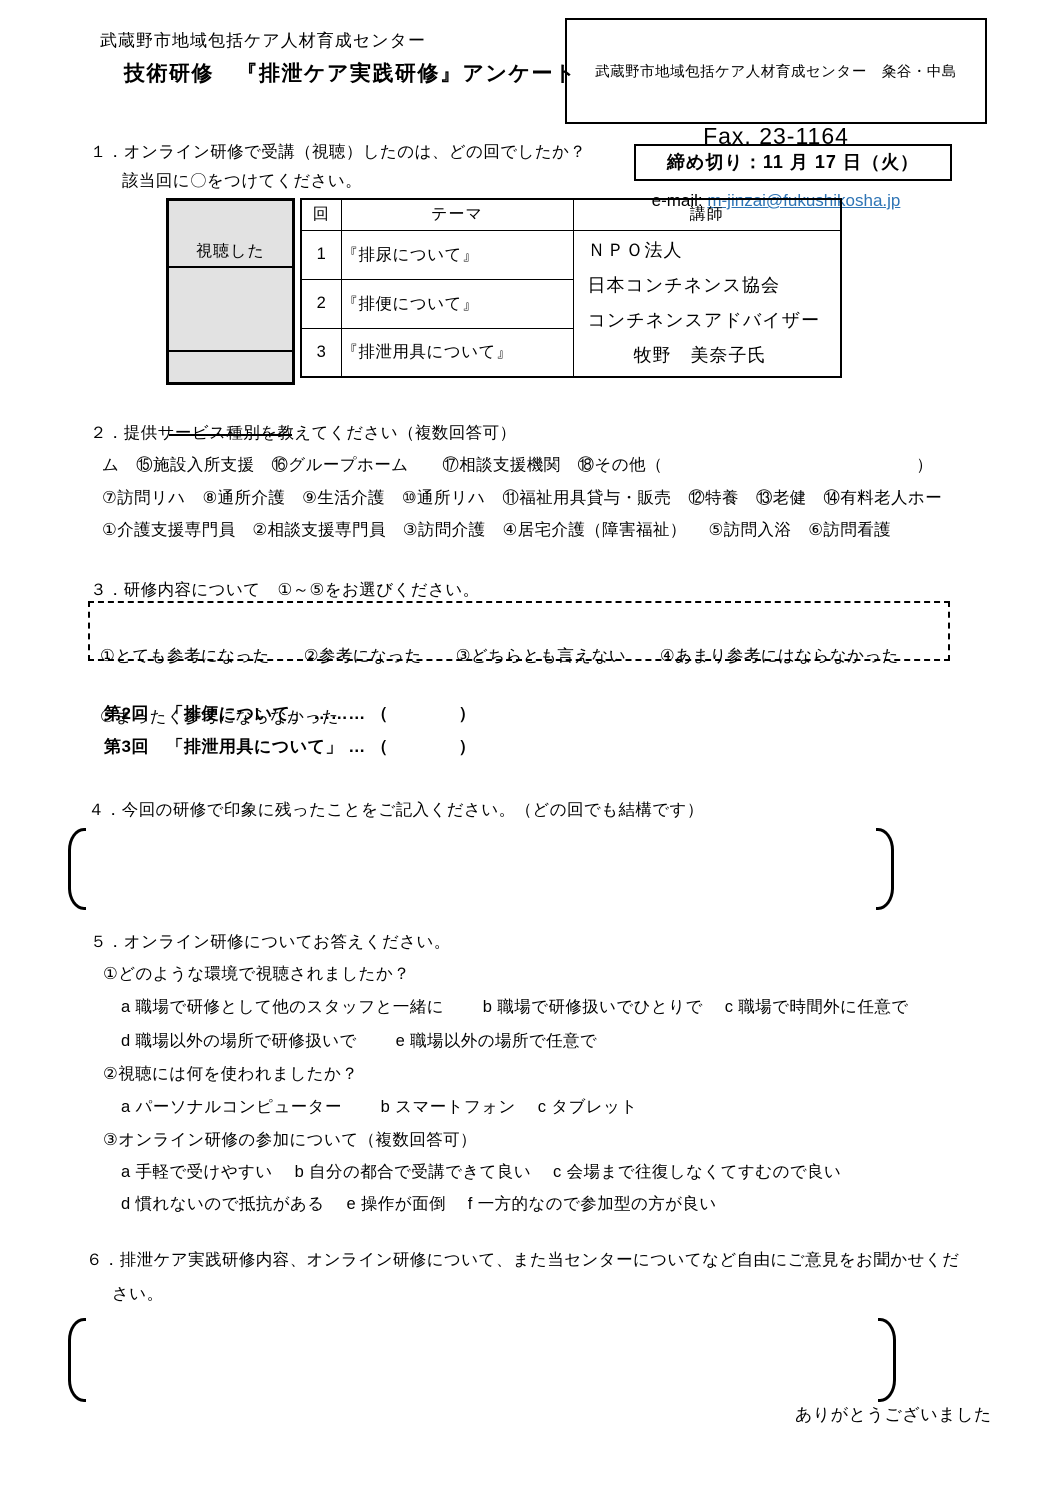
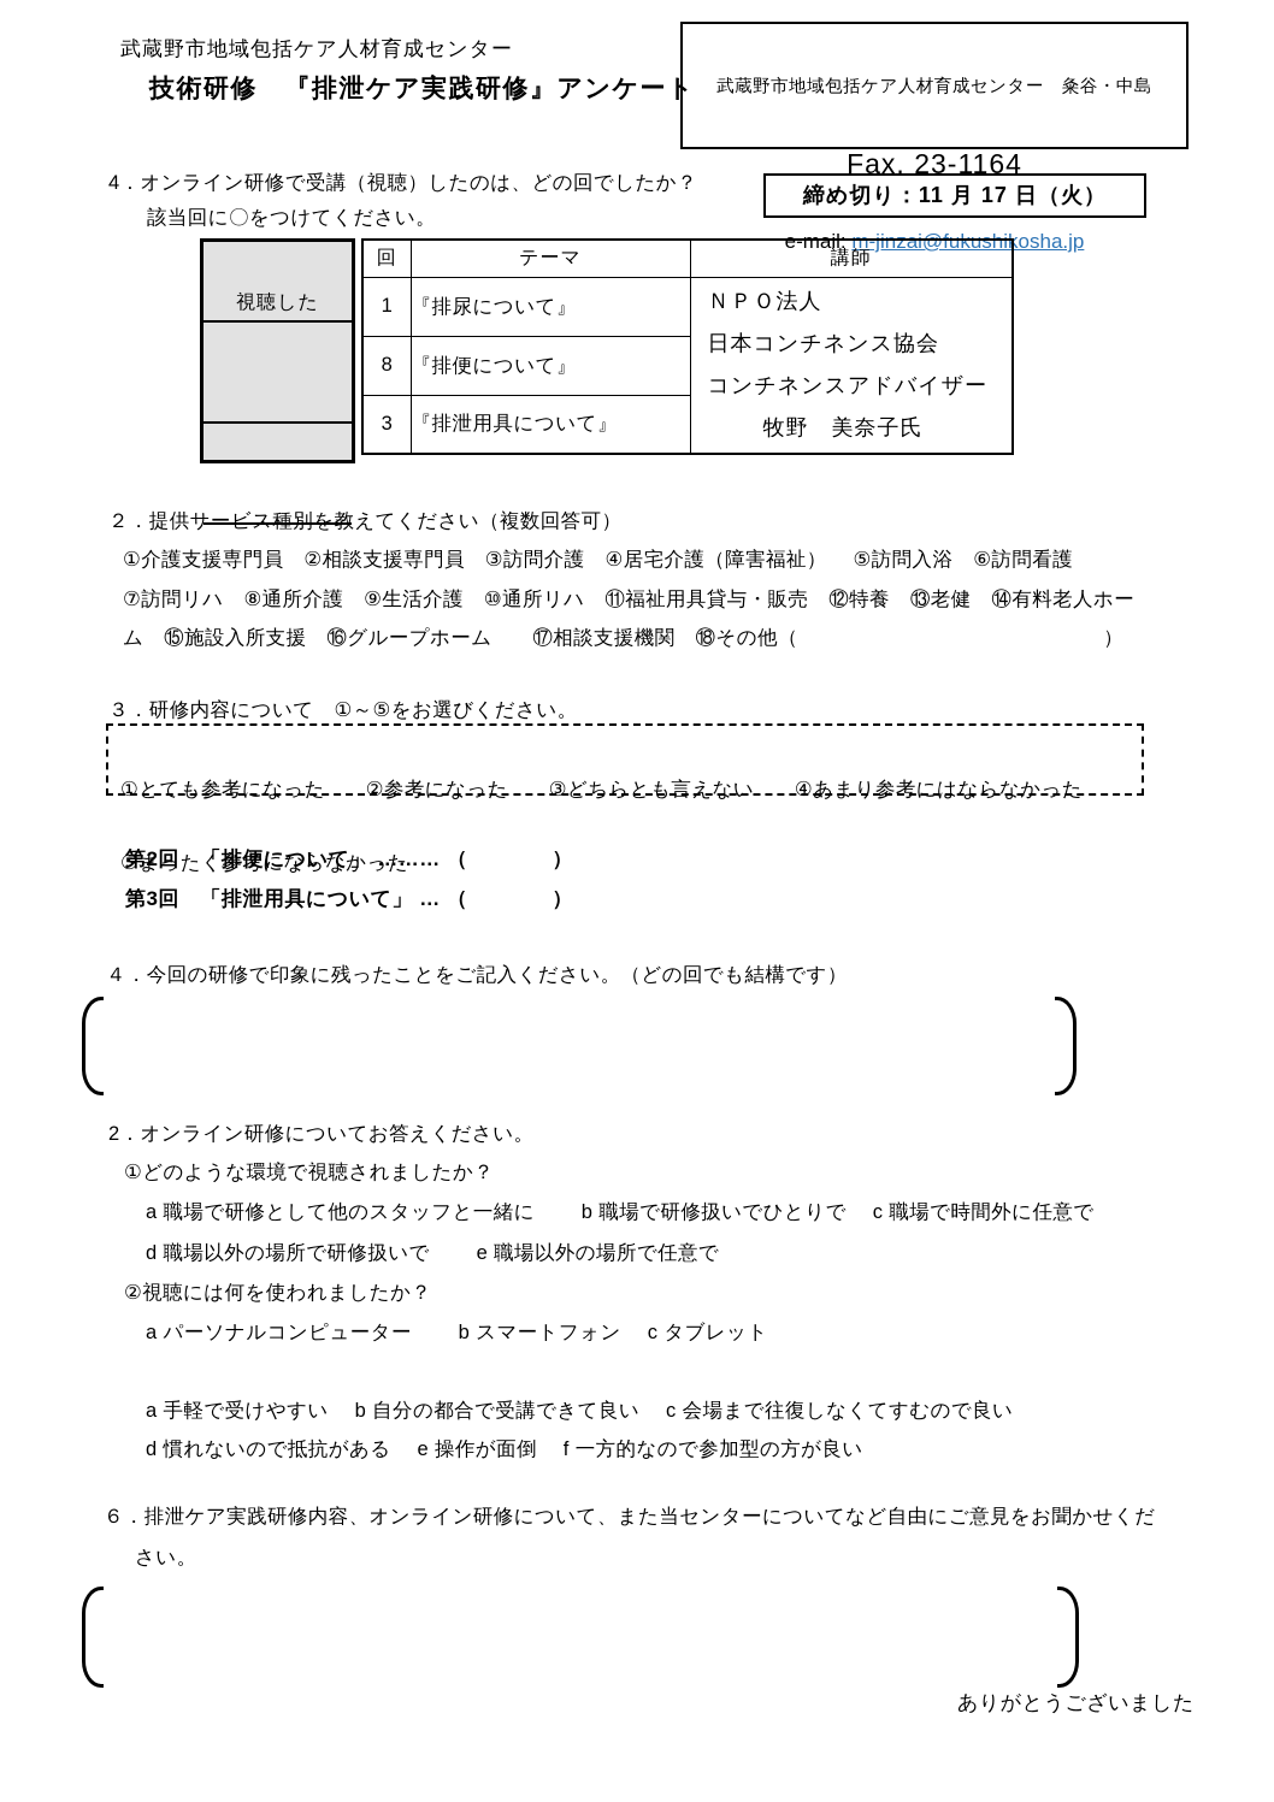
  武蔵野市地域包括ケア人材育成センター
  技術研修 『排泄ケア実践研修』アンケート
  武蔵野市地域包括ケア人材育成センター 粂谷・中島
  Fax. 23-1164
  e-mail: m-jinzai@fukushikosha.jp
- １．オンライン研修で受講（視聴）したのは、どの回でしたか？
+ 4．オンライン研修で受講（視聴）したのは、どの回でしたか？
  該当回に〇をつけてください。
  締め切り：11 月 17 日（火）
  視聴した
  回	テーマ	講師
  1	『排尿について』	ＮＰＯ法人 日本コンチネンス協会 コンチネンスアドバイザー 牧野 美奈子氏
- 2	『排便について』
+ 8	『排便について』
  3	『排泄用具について』
  ２．提供サービス種別を教えてください（複数回答可）
- ム ⑮施設入所支援 ⑯グループホーム ⑰相談支援機関 ⑱その他（ ）
+ ①介護支援専門員 ②相談支援専門員 ③訪問介護 ④居宅介護（障害福祉） ⑤訪問入浴 ⑥訪問看護
  ⑦訪問リハ ⑧通所介護 ⑨生活介護 ⑩通所リハ ⑪福祉用具貸与・販売 ⑫特養 ⑬老健 ⑭有料老人ホー
- ①介護支援専門員 ②相談支援専門員 ③訪問介護 ④居宅介護（障害福祉） ⑤訪問入浴 ⑥訪問看護
+ ム ⑮施設入所支援 ⑯グループホーム ⑰相談支援機関 ⑱その他（ ）
  ３．研修内容について ①～⑤をお選びください。
  ①とても参考になった ②参考になった ③どちらとも言えない ④あまり参考にはならなかった
  ⑤まったく参考にならなかった
  第2回 「排便について」 ……… （ ）
  第3回 「排泄用具について」 … （ ）
  ４．今回の研修で印象に残ったことをご記入ください。（どの回でも結構です）
- ５．オンライン研修についてお答えください。
+ 2．オンライン研修についてお答えください。
  ①どのような環境で視聴されましたか？
  a 職場で研修として他のスタッフと一緒に b 職場で研修扱いでひとりで c 職場で時間外に任意で
  d 職場以外の場所で研修扱いで e 職場以外の場所で任意で
  ②視聴には何を使われましたか？
  a パーソナルコンピューター b スマートフォン c タブレット
- ③オンライン研修の参加について（複数回答可）
  a 手軽で受けやすい b 自分の都合で受講できて良い c 会場まで往復しなくてすむので良い
  d 慣れないので抵抗がある e 操作が面倒 f 一方的なので参加型の方が良い
  ６．排泄ケア実践研修内容、オンライン研修について、また当センターについてなど自由にご意見をお聞かせくだ
  さい。
  ありがとうございました
